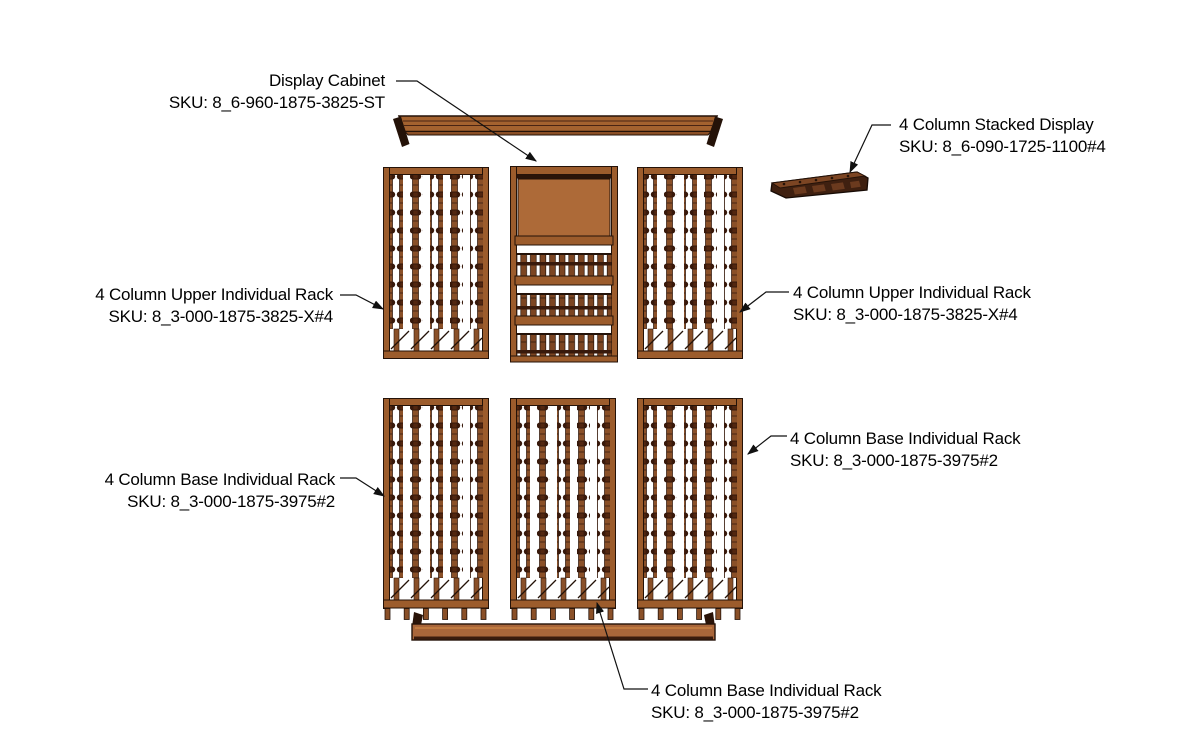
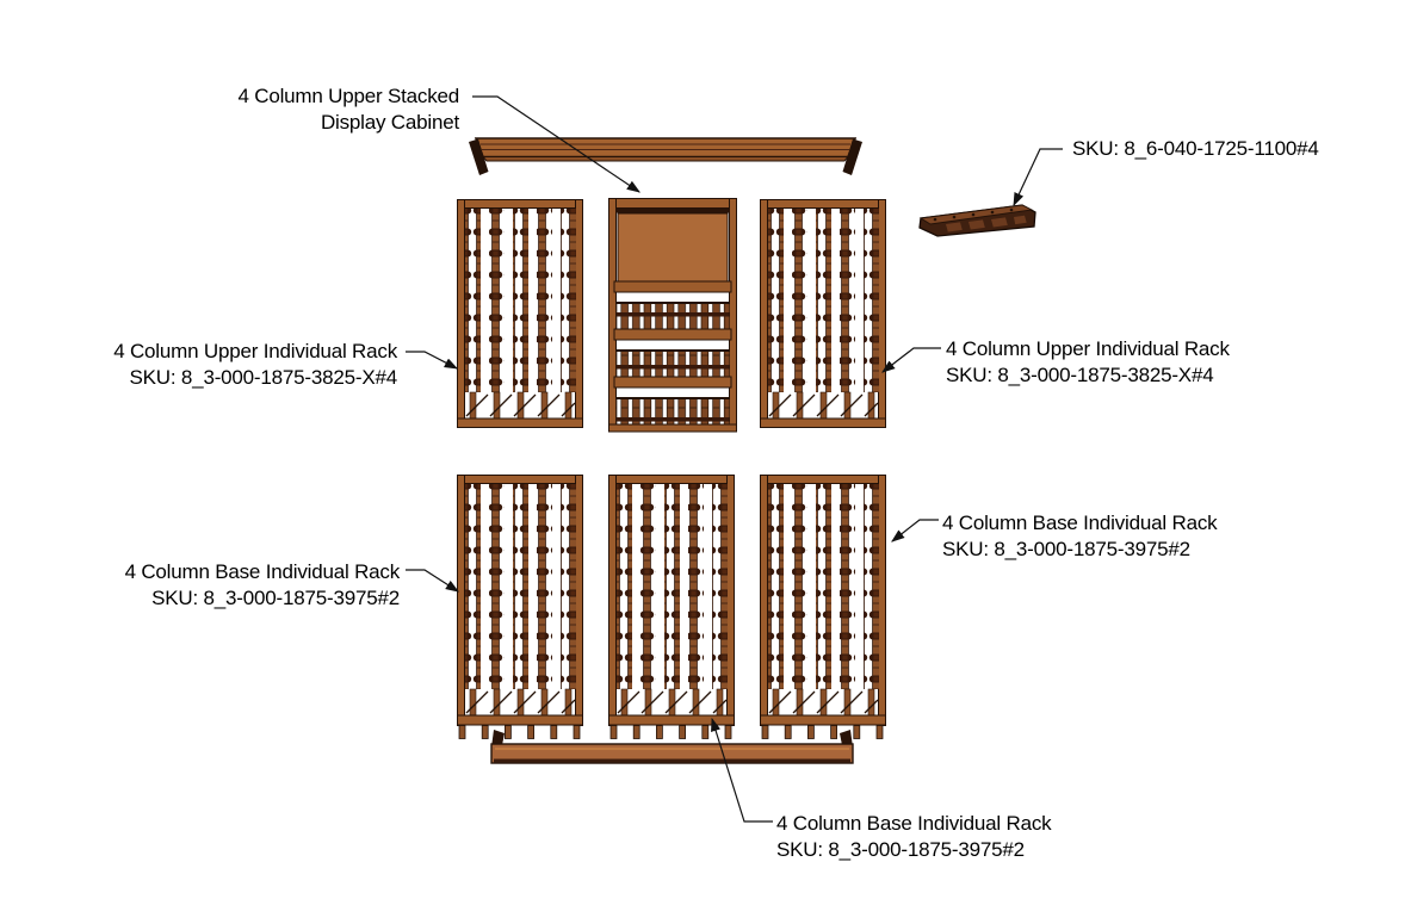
+ 4 Column Upper Stacked
  Display Cabinet
- SKU: 8_6-960-1875-3825-ST
- 4 Column Stacked Display
- SKU: 8_6-090-1725-1100#4
+ SKU: 8_6-040-1725-1100#4
  4 Column Upper Individual Rack
  SKU: 8_3-000-1875-3825-X#4
  4 Column Upper Individual Rack
  SKU: 8_3-000-1875-3825-X#4
  4 Column Base Individual Rack
  SKU: 8_3-000-1875-3975#2
  4 Column Base Individual Rack
  SKU: 8_3-000-1875-3975#2
  4 Column Base Individual Rack
  SKU: 8_3-000-1875-3975#2
